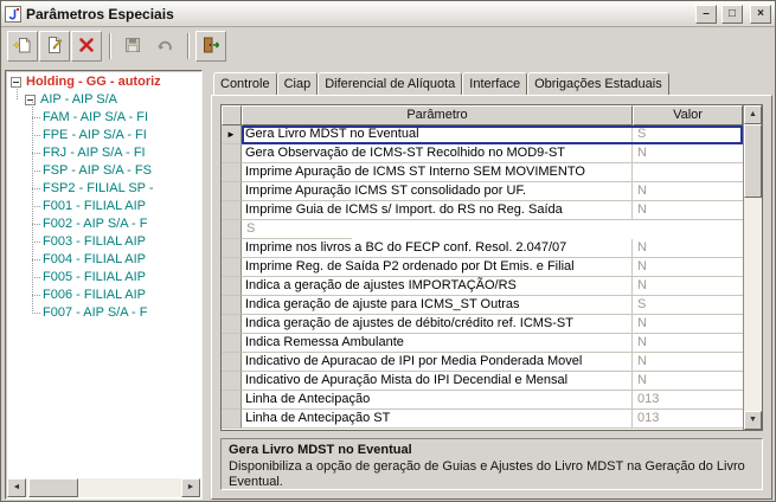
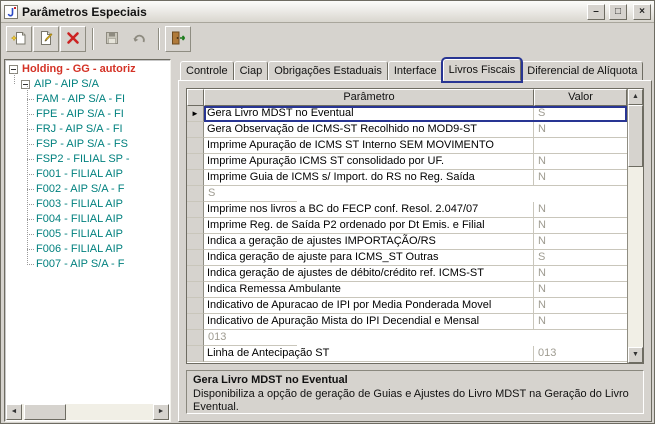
  Parâmetros Especiais
  –
  □
  ×
  Holding - GG - autoriz
  AIP - AIP S/A
  FAM - AIP S/A - FI
  FPE - AIP S/A - FI
  FRJ - AIP S/A - FI
  FSP - AIP S/A - FS
  FSP2 - FILIAL SP -
  F001 - FILIAL AIP
  F002 - AIP S/A - F
  F003 - FILIAL AIP
  F004 - FILIAL AIP
  F005 - FILIAL AIP
  F006 - FILIAL AIP
  F007 - AIP S/A - F
  Controle
  Ciap
- Diferencial de Alíquota
+ Obrigações Estaduais
  Interface
+ Livros Fiscais
- Obrigações Estaduais
+ Diferencial de Alíquota
  Parâmetro
  Valor
  ►
  Gera Livro MDST no Eventual
  S
  Gera Observação de ICMS-ST Recolhido no MOD9-ST
  N
  Imprime Apuração de ICMS ST Interno SEM MOVIMENTO
  Imprime Apuração ICMS ST consolidado por UF.
  N
  Imprime Guia de ICMS s/ Import. do RS no Reg. Saída
  N
  S
  Imprime nos livros a BC do FECP conf. Resol. 2.047/07
  N
  Imprime Reg. de Saída P2 ordenado por Dt Emis. e Filial
  N
  Indica a geração de ajustes IMPORTAÇÃO/RS
  N
  Indica geração de ajuste para ICMS_ST Outras
  S
  Indica geração de ajustes de débito/crédito ref. ICMS-ST
  N
  Indica Remessa Ambulante
  N
  Indicativo de Apuracao de IPI por Media Ponderada Movel
  N
  Indicativo de Apuração Mista do IPI Decendial e Mensal
  N
- Linha de Antecipação
  013
  Linha de Antecipação ST
  013
  Gera Livro MDST no Eventual
  Disponibiliza a opção de geração de Guias e Ajustes do Livro MDST na Geração do Livro Eventual.
